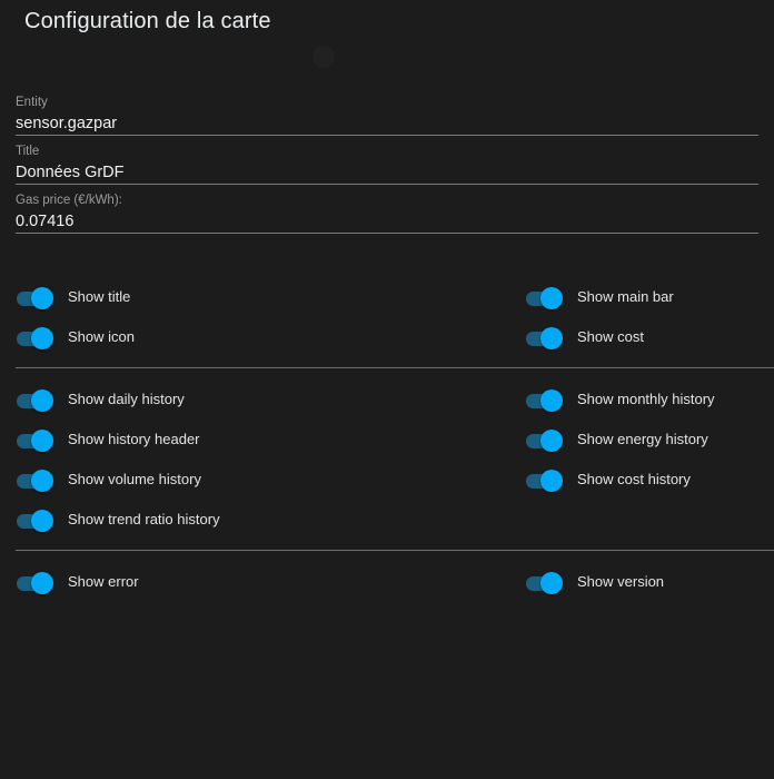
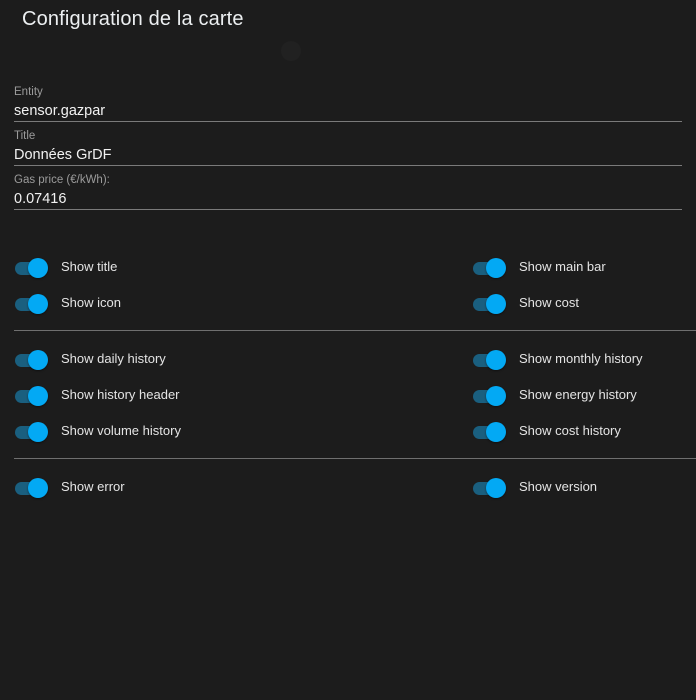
  Configuration de la carte
  Entity
  sensor.gazpar
  Title
  Données GrDF
  Gas price (€/kWh):
  0.07416
  Show title
  Show main bar
  Show icon
  Show cost
  Show daily history
  Show monthly history
  Show history header
  Show energy history
  Show volume history
  Show cost history
- Show trend ratio history
  Show error
  Show version
